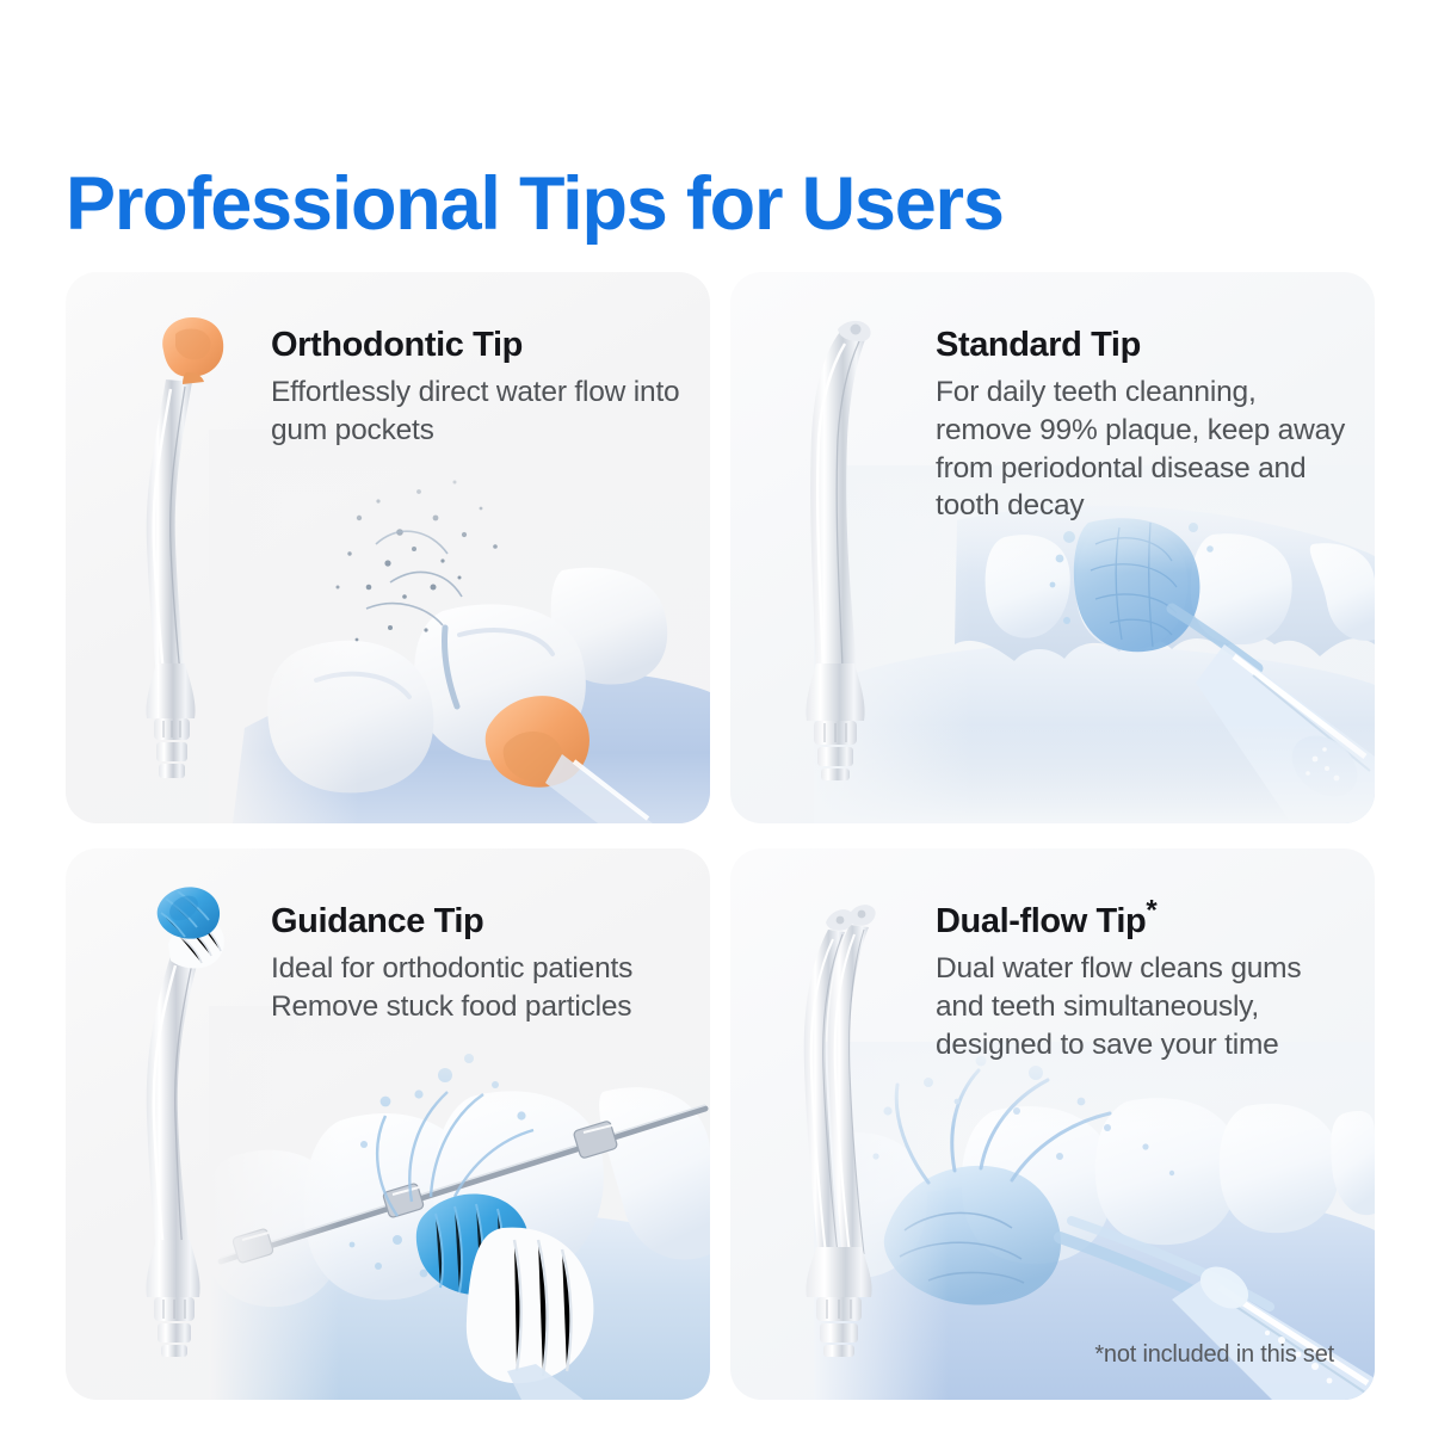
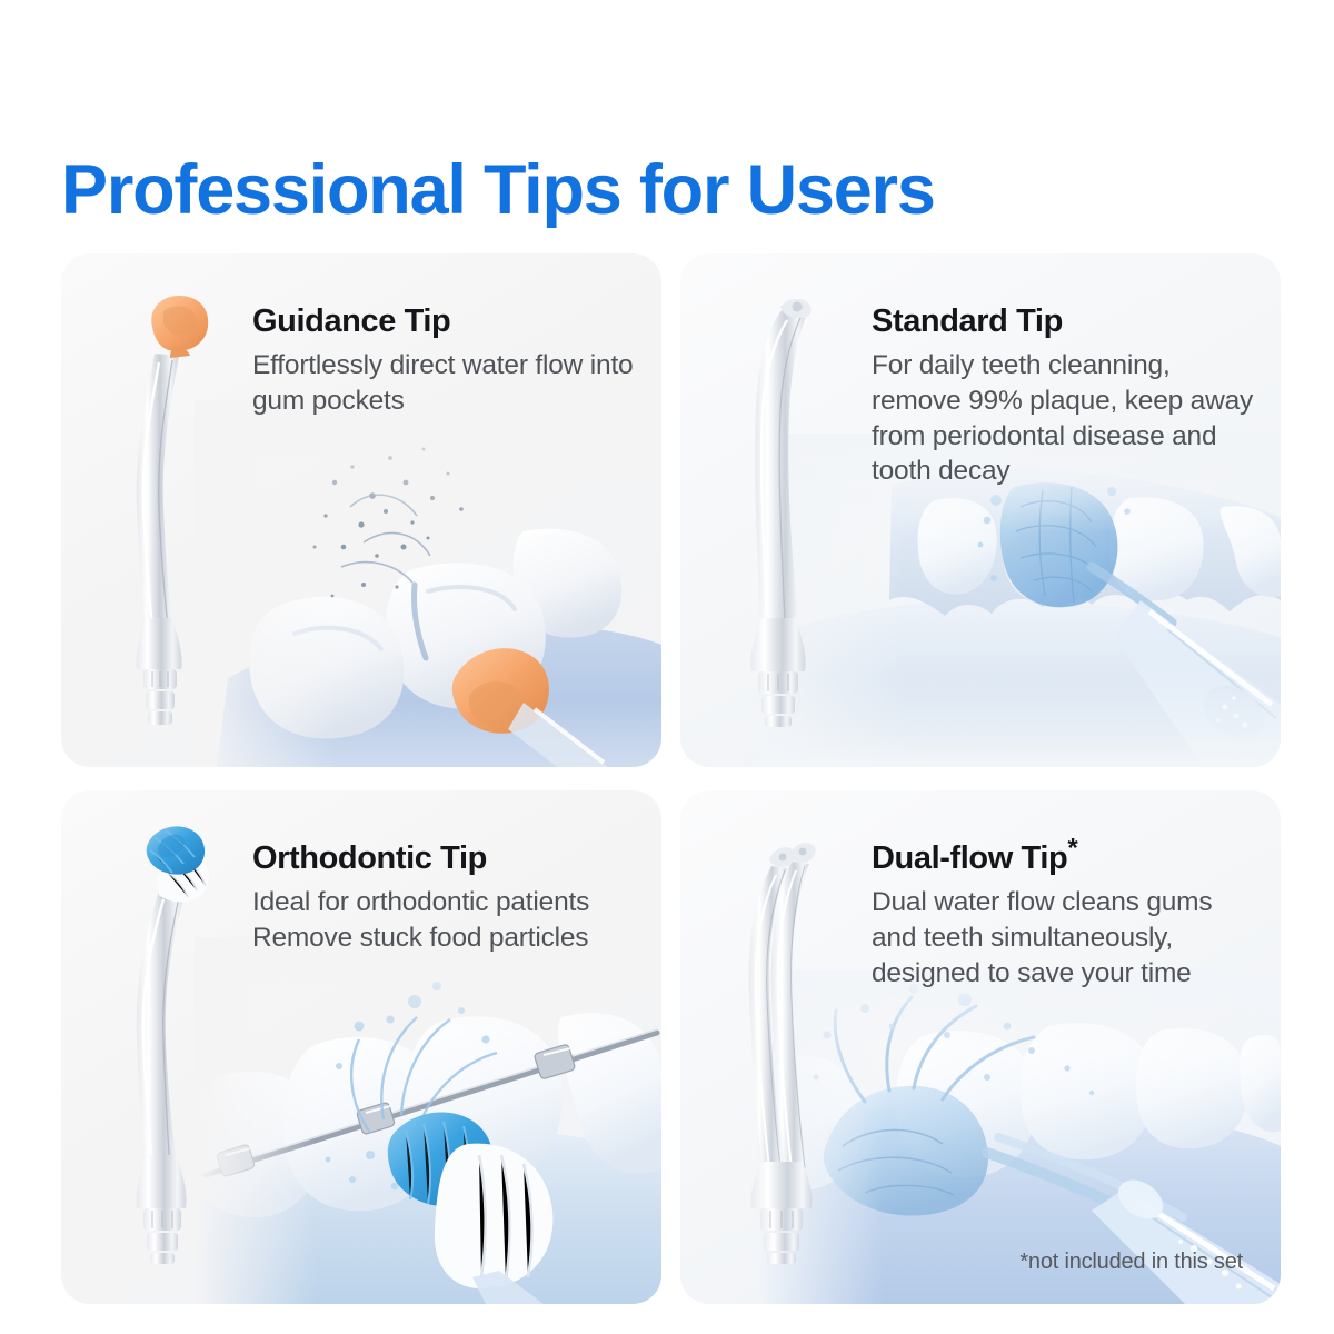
  Professional Tips for Users
- Orthodontic Tip
+ Guidance Tip
  Effortlessly direct water flow into gum pockets
  Standard Tip
  For daily teeth cleanning, remove 99% plaque, keep away from periodontal disease and tooth decay
- Guidance Tip
+ Orthodontic Tip
  Ideal for orthodontic patients Remove stuck food particles
  Dual-flow Tip*
  Dual water flow cleans gums and teeth simultaneously, designed to save your time
  *not included in this set
